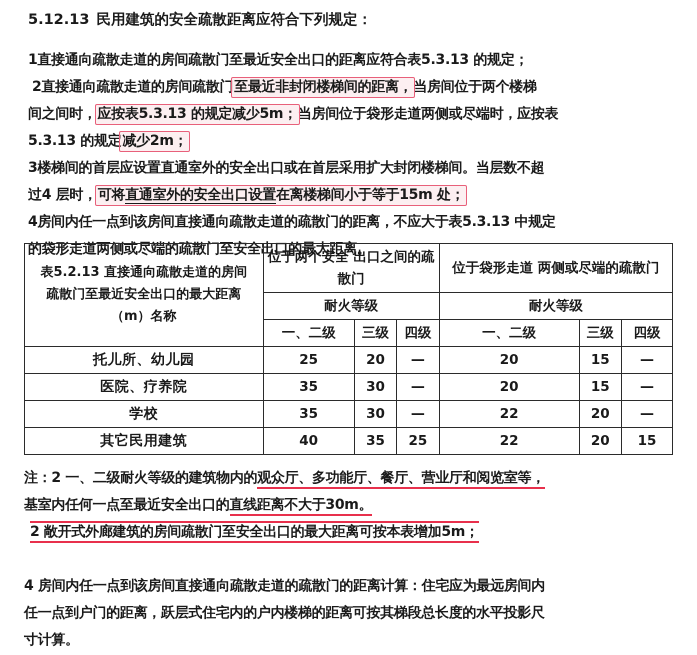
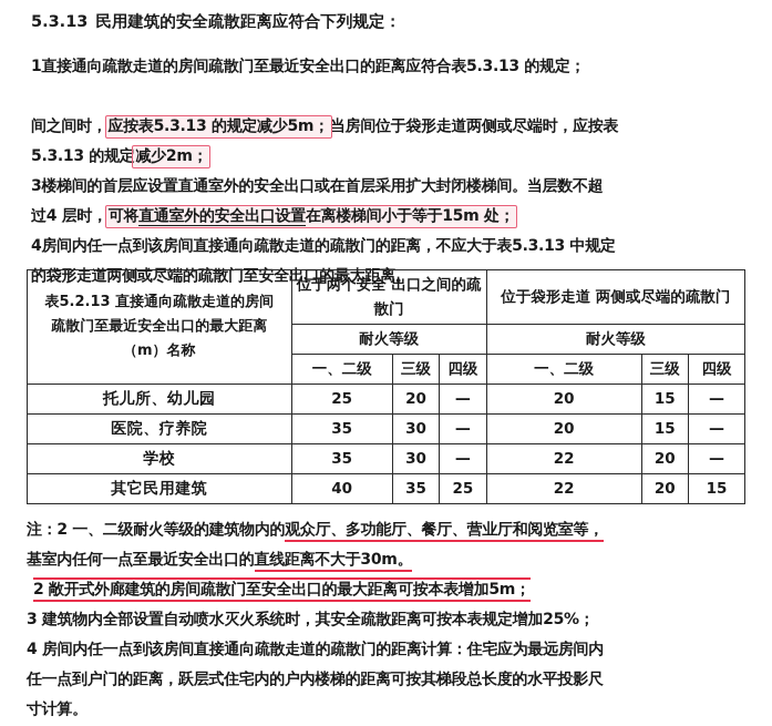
- 5.12.13 民用建筑的安全疏散距离应符合下列规定：
+ 5.3.13 民用建筑的安全疏散距离应符合下列规定：
  1直接通向疏散走道的房间疏散门至最近安全出口的距离应符合表5.3.13 的规定；
- 2直接通向疏散走道的房间疏散门至最近非封闭楼梯间的距离，当房间位于两个楼梯
  间之间时，应按表5.3.13 的规定减少5m；当房间位于袋形走道两侧或尽端时，应按表
  5.3.13 的规定减少2m；
  3楼梯间的首层应设置直通室外的安全出口或在首层采用扩大封闭楼梯间。当层数不超
  过4 层时，可将直通室外的安全出口设置在离楼梯间小于等于15m 处；
  4房间内任一点到该房间直接通向疏散走道的疏散门的距离，不应大于表5.3.13 中规定
  的袋形走道两侧或尽端的疏散门至安全出口的最大距离。
  表5.2.13 直接通向疏散走道的房间 疏散门至最近安全出口的最大距离 （m）名称	位于两个安全 出口之间的疏散门	位于袋形走道 两侧或尽端的疏散门
  耐火等级	耐火等级
  一、二级	三级	四级	一、二级	三级	四级
  托儿所、幼儿园	25	20	—	20	15	—
  医院、疗养院	35	30	—	20	15	—
  学校	35	30	—	22	20	—
  其它民用建筑	40	35	25	22	20	15
  注：2 一、二级耐火等级的建筑物内的观众厅、多功能厅、餐厅、营业厅和阅览室等，
  基室内任何一点至最近安全出口的直线距离不大于30m。
  2 敞开式外廊建筑的房间疏散门至安全出口的最大距离可按本表增加5m；
+ 3 建筑物内全部设置自动喷水灭火系统时，其安全疏散距离可按本表规定增加25%；
  4 房间内任一点到该房间直接通向疏散走道的疏散门的距离计算：住宅应为最远房间内
  任一点到户门的距离，跃层式住宅内的户内楼梯的距离可按其梯段总长度的水平投影尺
  寸计算。
